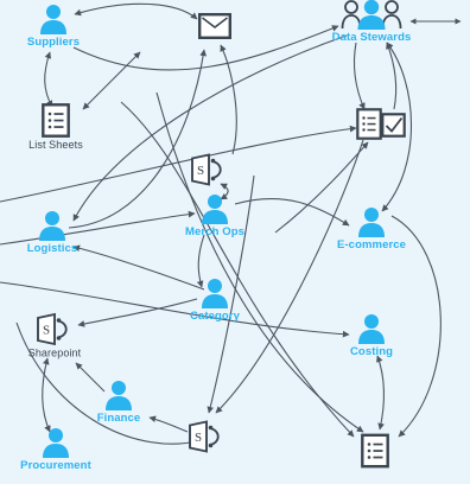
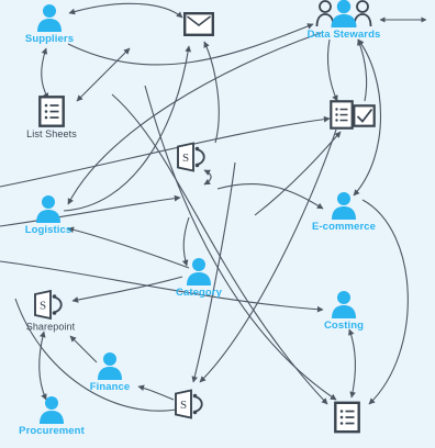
  Suppliers
  Data Stewards
  List Sheets
  S
- Merch Ops
  Logistics
  E-commerce
  Category
  S
  Sharepoint
  Costing
  Finance
  S
  Procurement
